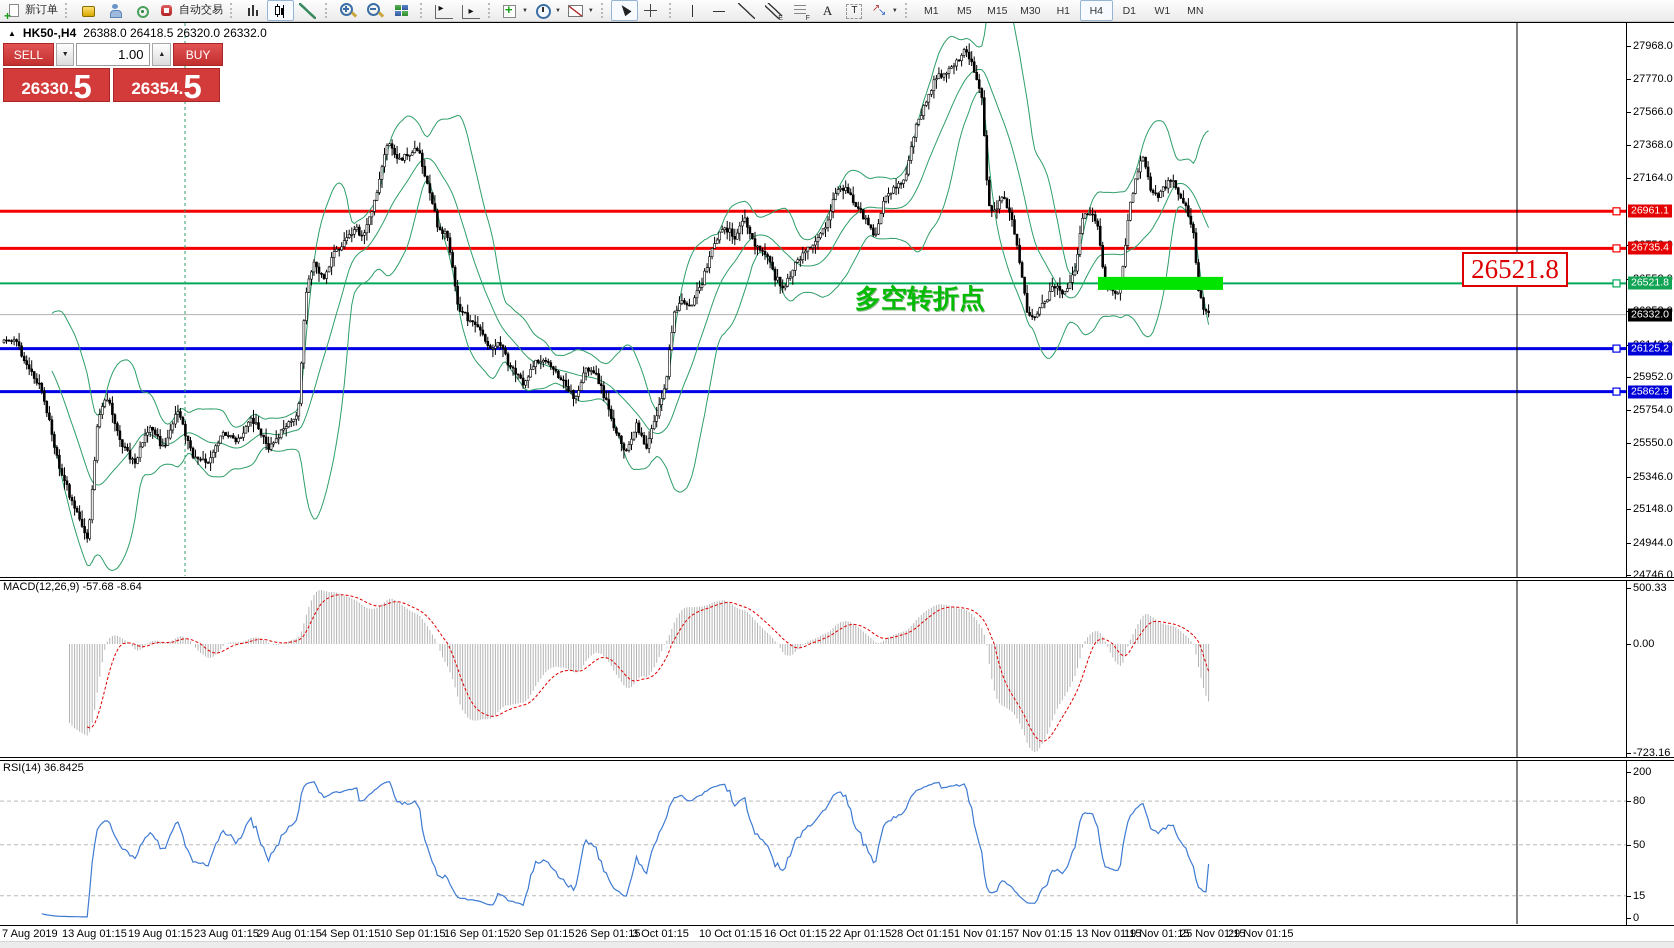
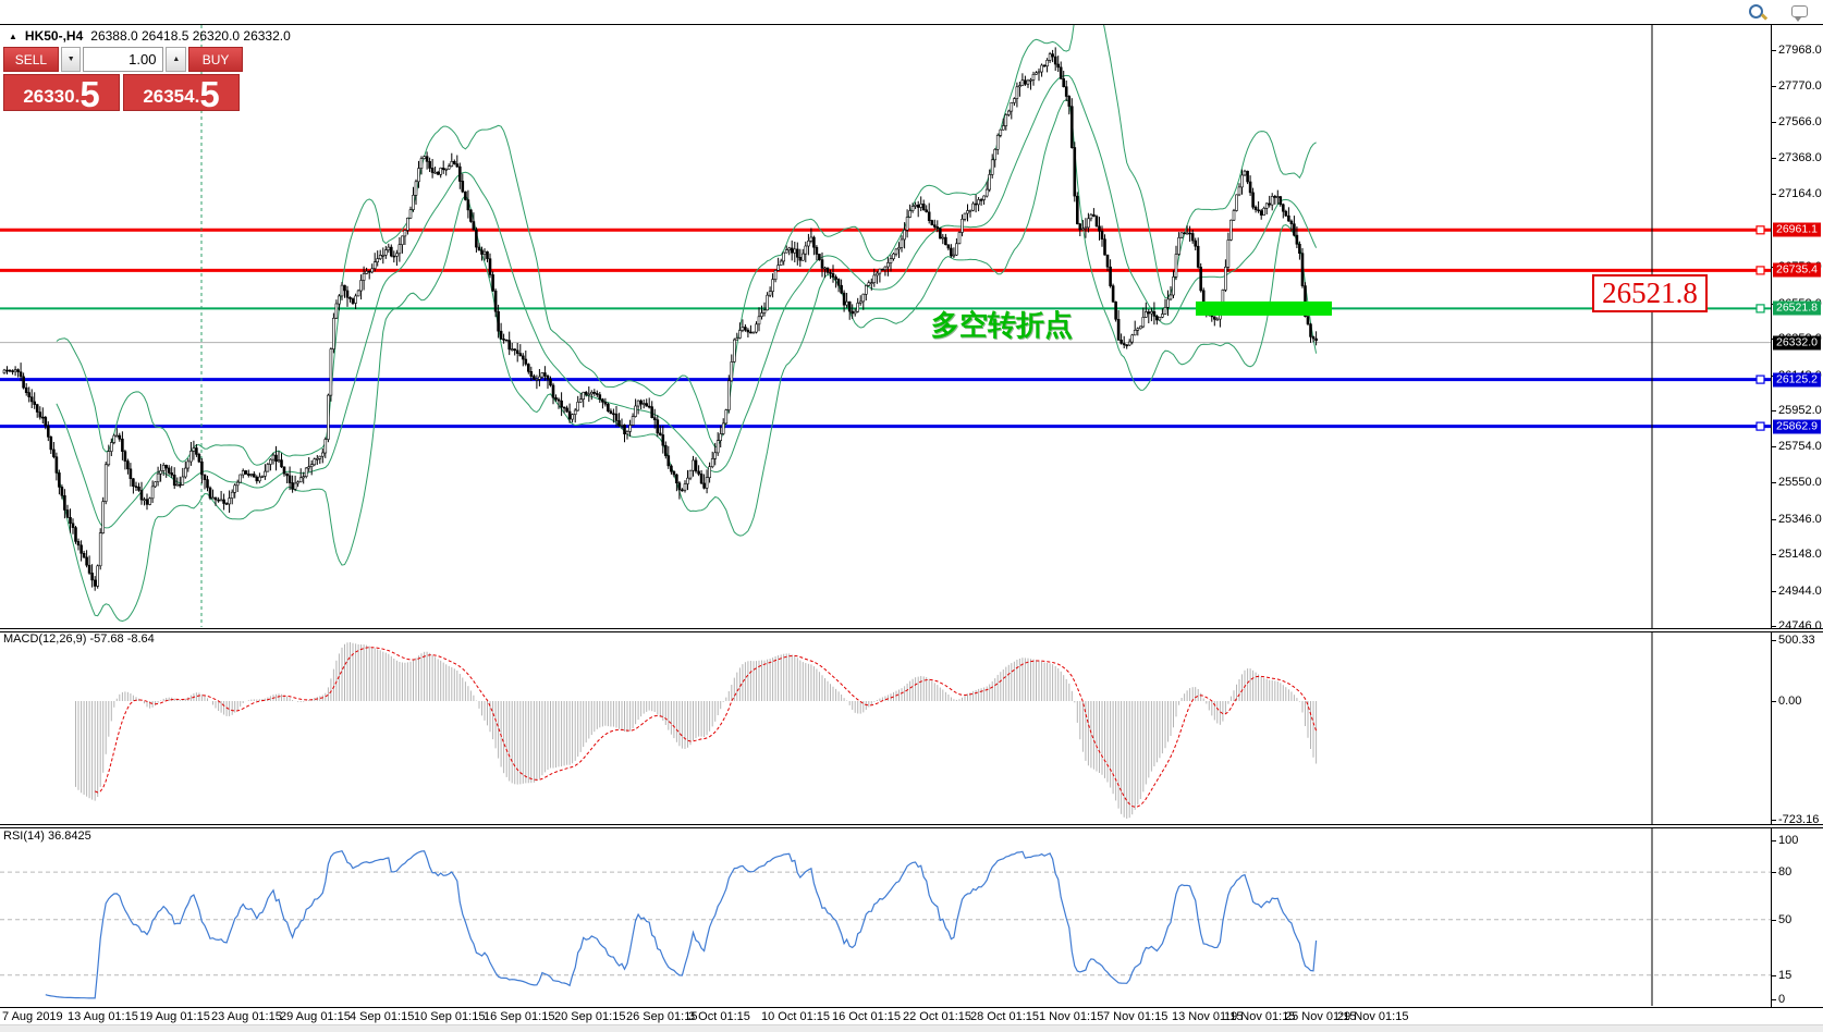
- 新订单
- 自动交易
- M1
- M5
- M15
- M30
- H1
- H4
- D1
- W1
- MN
  ▲
  HK50-,H4
  26388.0 26418.5 26320.0 26332.0
  SELL
  1.00
  BUY
  26330
  .
  5
  26354
  .
  5
  MACD(12,26,9) -57.68 -8.64
  RSI(14) 36.8425
  多空转折点
  26521.8
  27968.0
  27770.0
  27566.0
  27368.0
  27164.0
  25952.0
  25754.0
  25550.0
  25346.0
  25148.0
  24944.0
  24746.0
  26961.1
  26735.4
  26521.8
  26332.0
  26125.2
  25862.9
  500.33
  0.00
  -723.16
- 200
+ 100
  80
  50
  15
  0
  7 Aug 2019
  13 Aug 01:15
  19 Aug 01:15
  23 Aug 01:15
  29 Aug 01:15
  4 Sep 01:15
  10 Sep 01:15
  16 Sep 01:15
  20 Sep 01:15
  26 Sep 01:15
  3 Oct 01:15
  10 Oct 01:15
  16 Oct 01:15
- 22 Apr 01:15
+ 22 Oct 01:15
  28 Oct 01:15
  1 Nov 01:15
  7 Nov 01:15
  13 Nov 01:15
  19 Nov 01:15
  25 Nov 01:15
  29 Nov 01:15
